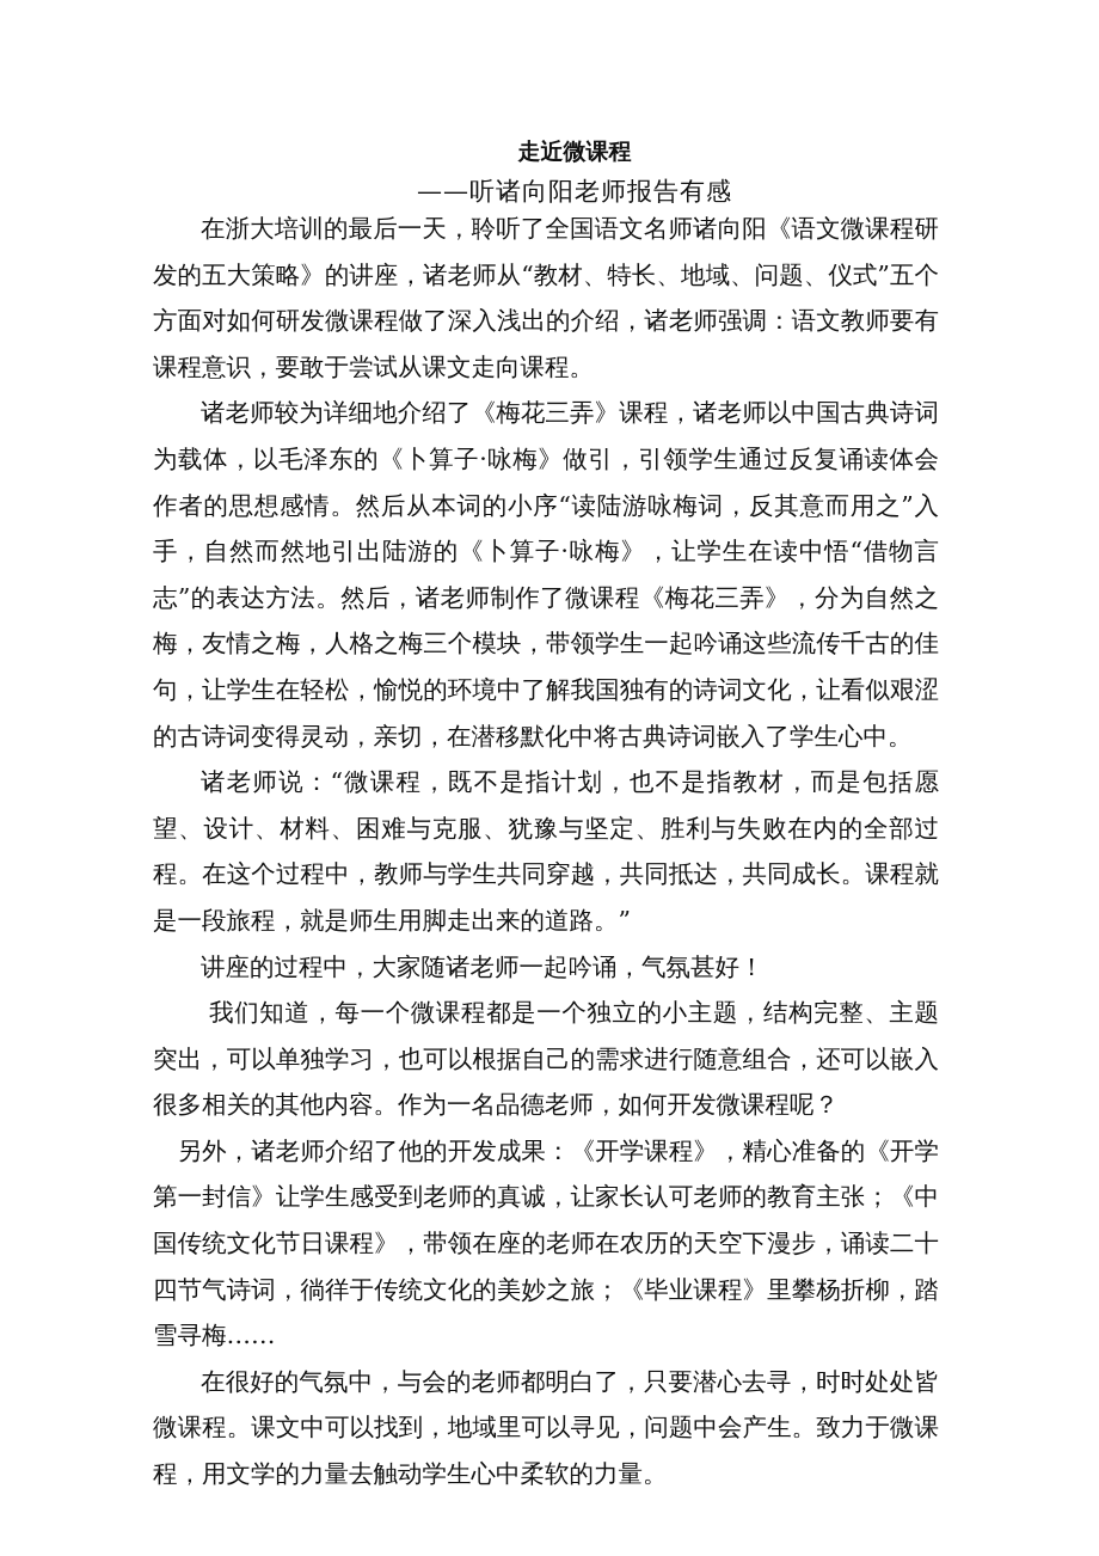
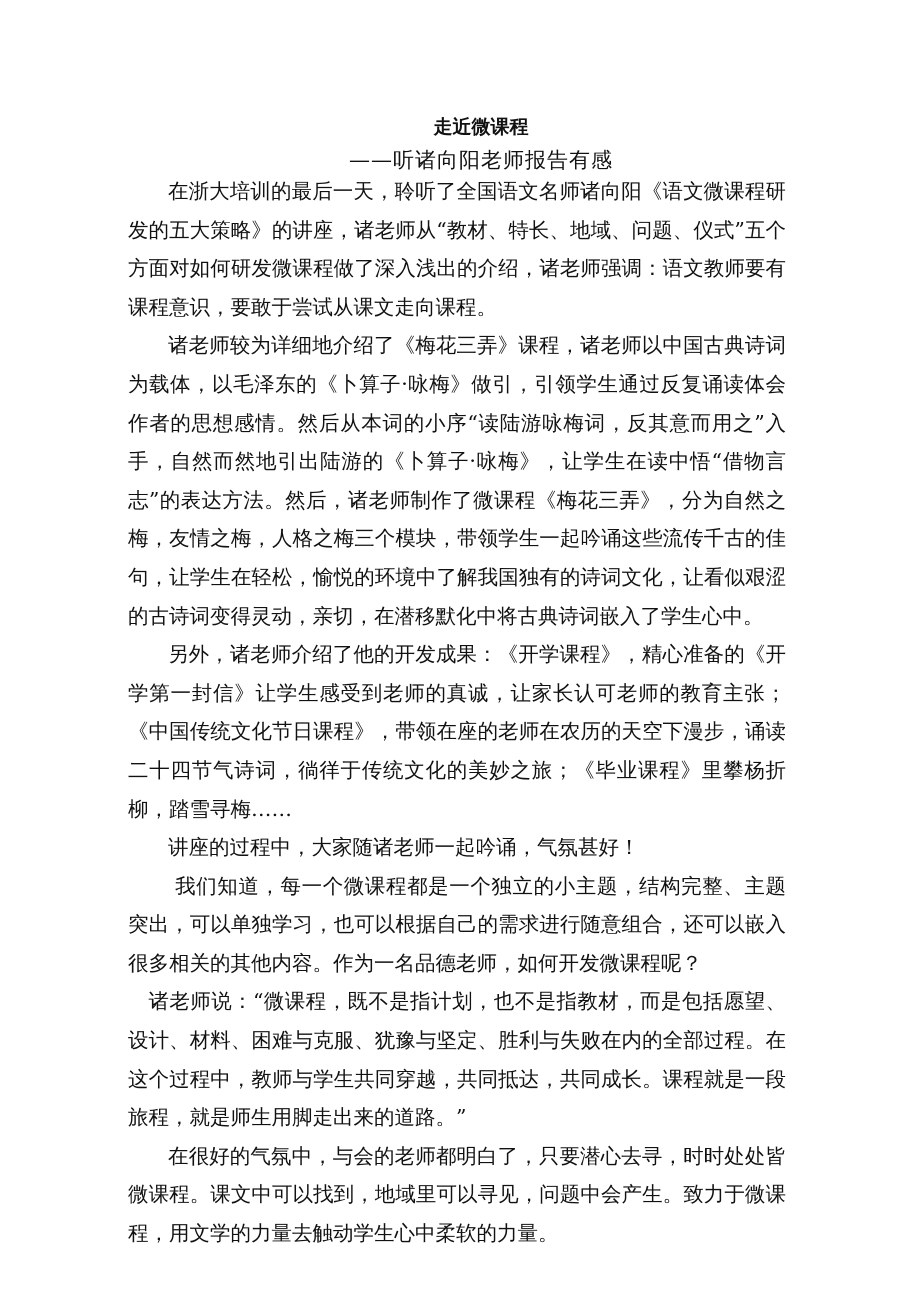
  走近微课程
  ——听诸向阳老师报告有感
  在浙大培训的最后一天，聆听了全国语文名师诸向阳《语文微课程研发的五大策略》的讲座，诸老师从“教材、特长、地域、问题、仪式”五个方面对如何研发微课程做了深入浅出的介绍，诸老师强调：语文教师要有课程意识，要敢于尝试从课文走向课程。
  诸老师较为详细地介绍了《梅花三弄》课程，诸老师以中国古典诗词为载体，以毛泽东的《卜算子·咏梅》做引，引领学生通过反复诵读体会作者的思想感情。然后从本词的小序“读陆游咏梅词，反其意而用之”入手，自然而然地引出陆游的《卜算子·咏梅》，让学生在读中悟“借物言志”的表达方法。然后，诸老师制作了微课程《梅花三弄》，分为自然之梅，友情之梅，人格之梅三个模块，带领学生一起吟诵这些流传千古的佳句，让学生在轻松，愉悦的环境中了解我国独有的诗词文化，让看似艰涩的古诗词变得灵动，亲切，在潜移默化中将古典诗词嵌入了学生心中。
- 诸老师说：“微课程，既不是指计划，也不是指教材，而是包括愿望、设计、材料、困难与克服、犹豫与坚定、胜利与失败在内的全部过程。在这个过程中，教师与学生共同穿越，共同抵达，共同成长。课程就是一段旅程，就是师生用脚走出来的道路。”
+ 另外，诸老师介绍了他的开发成果：《开学课程》，精心准备的《开学第一封信》让学生感受到老师的真诚，让家长认可老师的教育主张；《中国传统文化节日课程》，带领在座的老师在农历的天空下漫步，诵读二十四节气诗词，徜徉于传统文化的美妙之旅；《毕业课程》里攀杨折柳，踏雪寻梅……
  讲座的过程中，大家随诸老师一起吟诵，气氛甚好！
  我们知道，每一个微课程都是一个独立的小主题，结构完整、主题突出，可以单独学习，也可以根据自己的需求进行随意组合，还可以嵌入很多相关的其他内容。作为一名品德老师，如何开发微课程呢？
- 另外，诸老师介绍了他的开发成果：《开学课程》，精心准备的《开学第一封信》让学生感受到老师的真诚，让家长认可老师的教育主张；《中国传统文化节日课程》，带领在座的老师在农历的天空下漫步，诵读二十四节气诗词，徜徉于传统文化的美妙之旅；《毕业课程》里攀杨折柳，踏雪寻梅……
+ 诸老师说：“微课程，既不是指计划，也不是指教材，而是包括愿望、设计、材料、困难与克服、犹豫与坚定、胜利与失败在内的全部过程。在这个过程中，教师与学生共同穿越，共同抵达，共同成长。课程就是一段旅程，就是师生用脚走出来的道路。”
  在很好的气氛中，与会的老师都明白了，只要潜心去寻，时时处处皆微课程。课文中可以找到，地域里可以寻见，问题中会产生。致力于微课程，用文学的力量去触动学生心中柔软的力量。
